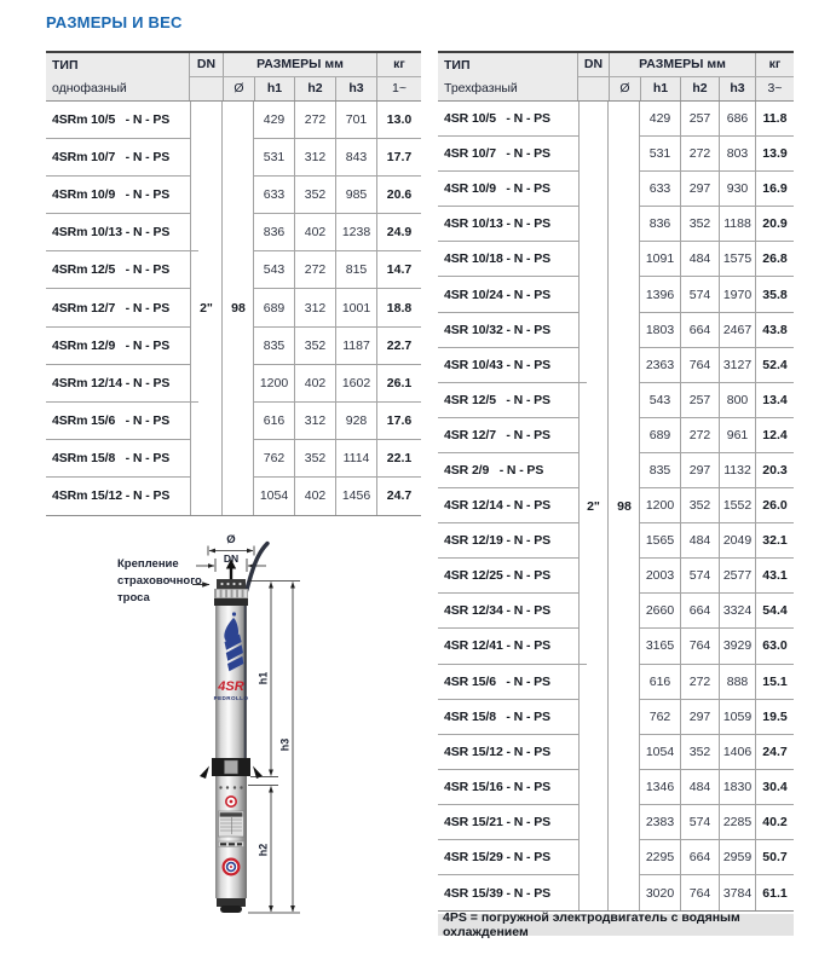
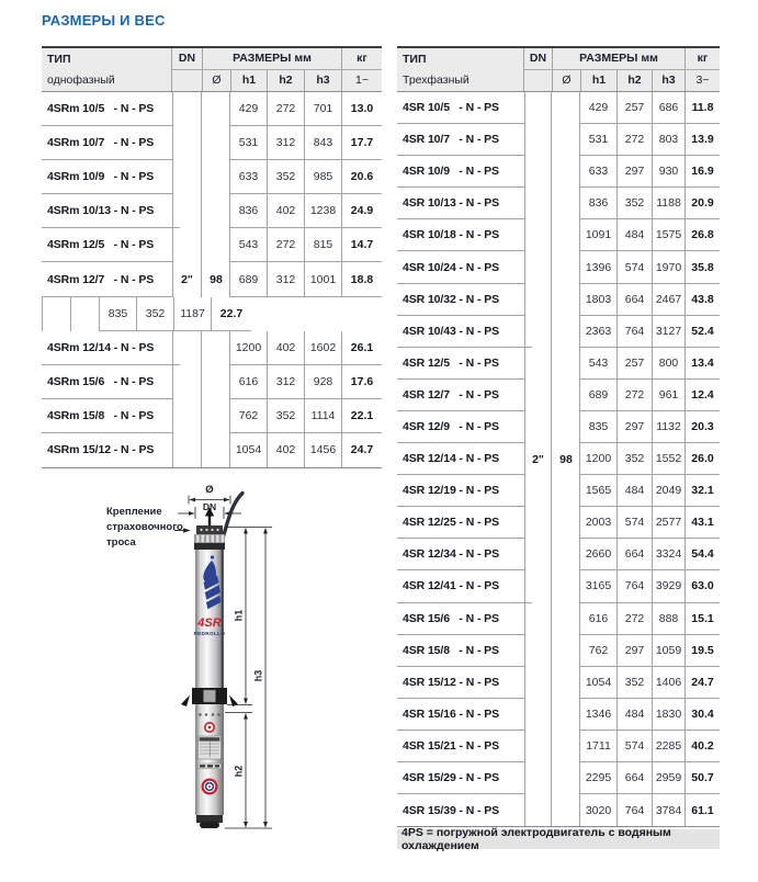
  РАЗМЕРЫ И ВЕС
  ТИП
  однофазный
  DN
  РАЗМЕРЫ мм
  кг
  Ø
  h1
  h2
  h3
  1~
  2"
  98
  4SRm 10/5 - N - PS
  429
  272
  701
  13.0
  4SRm 10/7 - N - PS
  531
  312
  843
  17.7
  4SRm 10/9 - N - PS
  633
  352
  985
  20.6
  4SRm 10/13 - N - PS
  836
  402
  1238
  24.9
  4SRm 12/5 - N - PS
  543
  272
  815
  14.7
  4SRm 12/7 - N - PS
  689
  312
  1001
  18.8
- 4SRm 12/9 - N - PS
  835
  352
  1187
  22.7
  4SRm 12/14 - N - PS
  1200
  402
  1602
  26.1
  4SRm 15/6 - N - PS
  616
  312
  928
  17.6
  4SRm 15/8 - N - PS
  762
  352
  1114
  22.1
  4SRm 15/12 - N - PS
  1054
  402
  1456
  24.7
  ТИП
  Трехфазный
  DN
  РАЗМЕРЫ мм
  кг
  Ø
  h1
  h2
  h3
  3~
  2"
  98
  4SR 10/5 - N - PS
  429
  257
  686
  11.8
  4SR 10/7 - N - PS
  531
  272
  803
  13.9
  4SR 10/9 - N - PS
  633
  297
  930
  16.9
  4SR 10/13 - N - PS
  836
  352
  1188
  20.9
  4SR 10/18 - N - PS
  1091
  484
  1575
  26.8
  4SR 10/24 - N - PS
  1396
  574
  1970
  35.8
  4SR 10/32 - N - PS
  1803
  664
  2467
  43.8
  4SR 10/43 - N - PS
  2363
  764
  3127
  52.4
  4SR 12/5 - N - PS
  543
  257
  800
  13.4
  4SR 12/7 - N - PS
  689
  272
  961
  12.4
- 4SR 2/9 - N - PS
+ 4SR 12/9 - N - PS
  835
  297
  1132
  20.3
  4SR 12/14 - N - PS
  1200
  352
  1552
  26.0
  4SR 12/19 - N - PS
  1565
  484
  2049
  32.1
  4SR 12/25 - N - PS
  2003
  574
  2577
  43.1
  4SR 12/34 - N - PS
  2660
  664
  3324
  54.4
  4SR 12/41 - N - PS
  3165
  764
  3929
  63.0
  4SR 15/6 - N - PS
  616
  272
  888
  15.1
  4SR 15/8 - N - PS
  762
  297
  1059
  19.5
  4SR 15/12 - N - PS
  1054
  352
  1406
  24.7
  4SR 15/16 - N - PS
  1346
  484
  1830
  30.4
  4SR 15/21 - N - PS
- 2383
+ 1711
  574
  2285
  40.2
  4SR 15/29 - N - PS
  2295
  664
  2959
  50.7
  4SR 15/39 - N - PS
  3020
  764
  3784
  61.1
  4PS = погружной электродвигатель с водяным охлаждением
  Крепление
  страховочного
  троса
  Ø
  DN
  4SR
